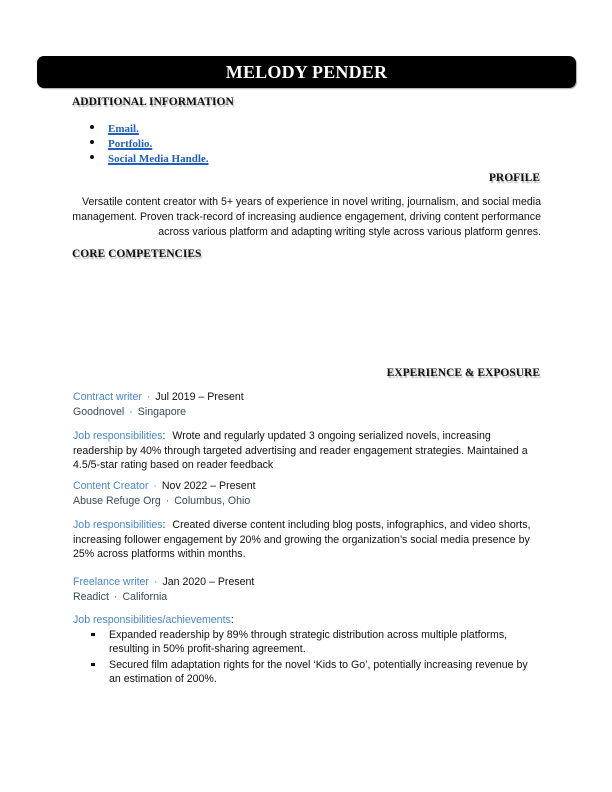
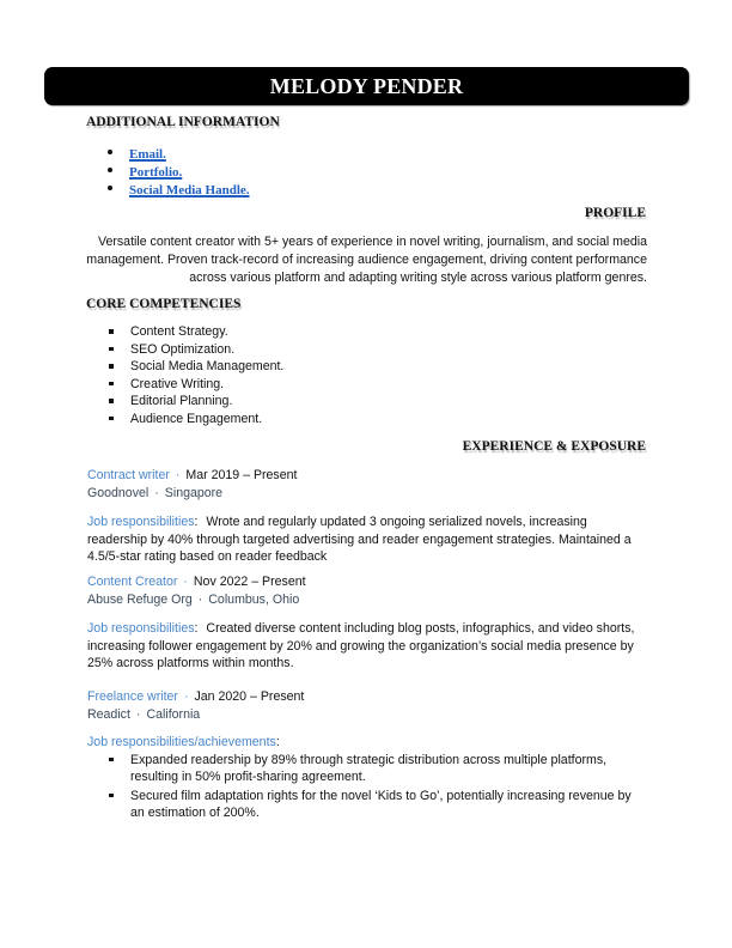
  MELODY PENDER
  ADDITIONAL INFORMATION
  Email.
  Portfolio.
  Social Media Handle.
  PROFILE
  Versatile content creator with 5+ years of experience in novel writing, journalism, and social media management. Proven track-record of increasing audience engagement, driving content performance across various platform and adapting writing style across various platform genres.
  CORE COMPETENCIES
+ Content Strategy.
+ SEO Optimization.
+ Social Media Management.
+ Creative Writing.
+ Editorial Planning.
+ Audience Engagement.
  EXPERIENCE & EXPOSURE
- Contract writer · Jul 2019 – Present
+ Contract writer · Mar 2019 – Present
  Goodnovel · Singapore
  Job responsibilities: Wrote and regularly updated 3 ongoing serialized novels, increasing readership by 40% through targeted advertising and reader engagement strategies. Maintained a 4.5/5-star rating based on reader feedback
  Content Creator · Nov 2022 – Present
  Abuse Refuge Org · Columbus, Ohio
  Job responsibilities: Created diverse content including blog posts, infographics, and video shorts, increasing follower engagement by 20% and growing the organization’s social media presence by 25% across platforms within months.
  Freelance writer · Jan 2020 – Present
  Readict · California
  Job responsibilities/achievements:
  Expanded readership by 89% through strategic distribution across multiple platforms, resulting in 50% profit-sharing agreement.
  Secured film adaptation rights for the novel ‘Kids to Go’, potentially increasing revenue by an estimation of 200%.
